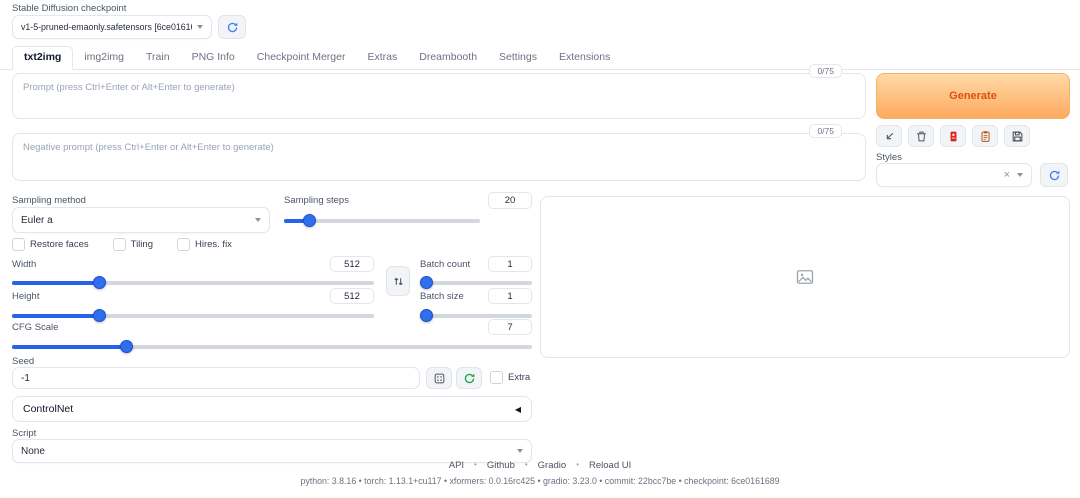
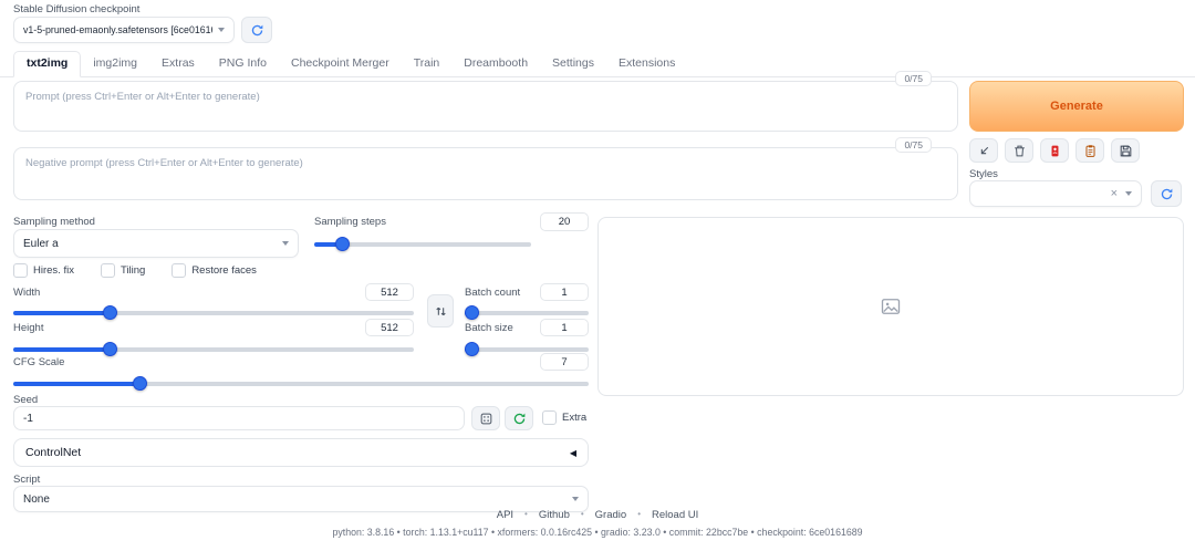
  Stable Diffusion checkpoint
  v1-5-pruned-emaonly.safetensors [6ce0161
  txt2img
  img2img
- Train
+ Extras
  PNG Info
  Checkpoint Merger
- Extras
+ Train
  Dreambooth
  Settings
  Extensions
  0/75
  Prompt (press Ctrl+Enter or Alt+Enter to generate)
  0/75
  Negative prompt (press Ctrl+Enter or Alt+Enter to generate)
  Generate
  Styles
  ×
  Sampling method
  Sampling steps
  20
  Euler a
- Restore faces
+ Hires. fix
  Tiling
- Hires. fix
+ Restore faces
  Width
  512
  Batch count
  1
  Height
  512
  Batch size
  1
  CFG Scale
  7
  Seed
  -1
  Extra
  ControlNet
  ◀
  Script
  None
  API • Github • Gradio • Reload UI
  python: 3.8.16 • torch: 1.13.1+cu117 • xformers: 0.0.16rc425 • gradio: 3.23.0 • commit: 22bcc7be • checkpoint: 6ce0161689
